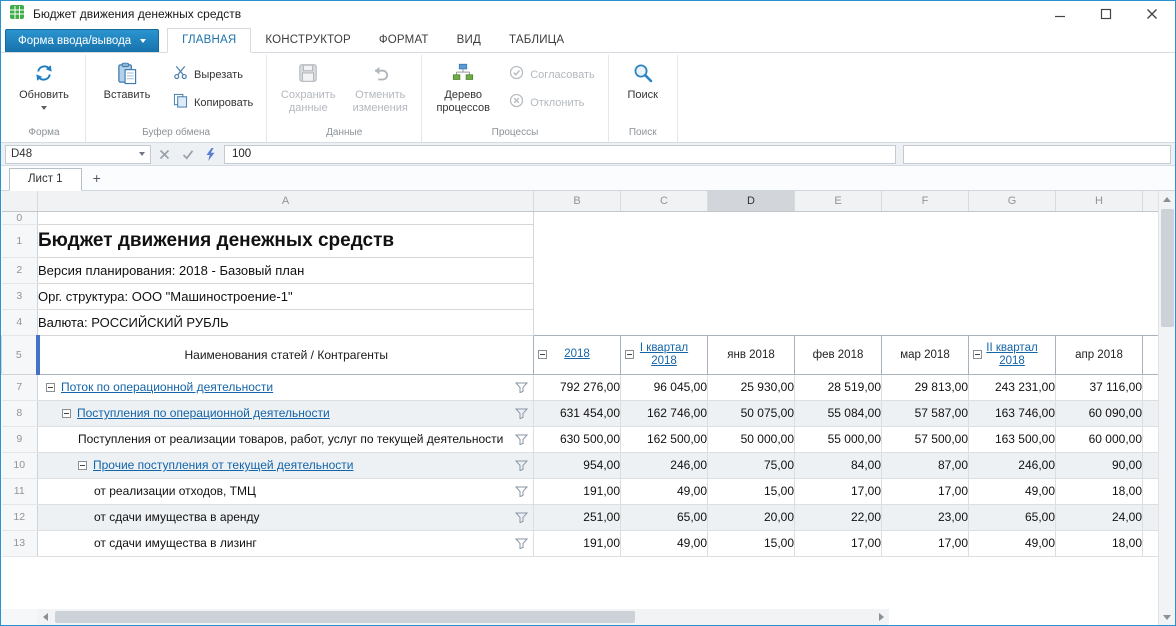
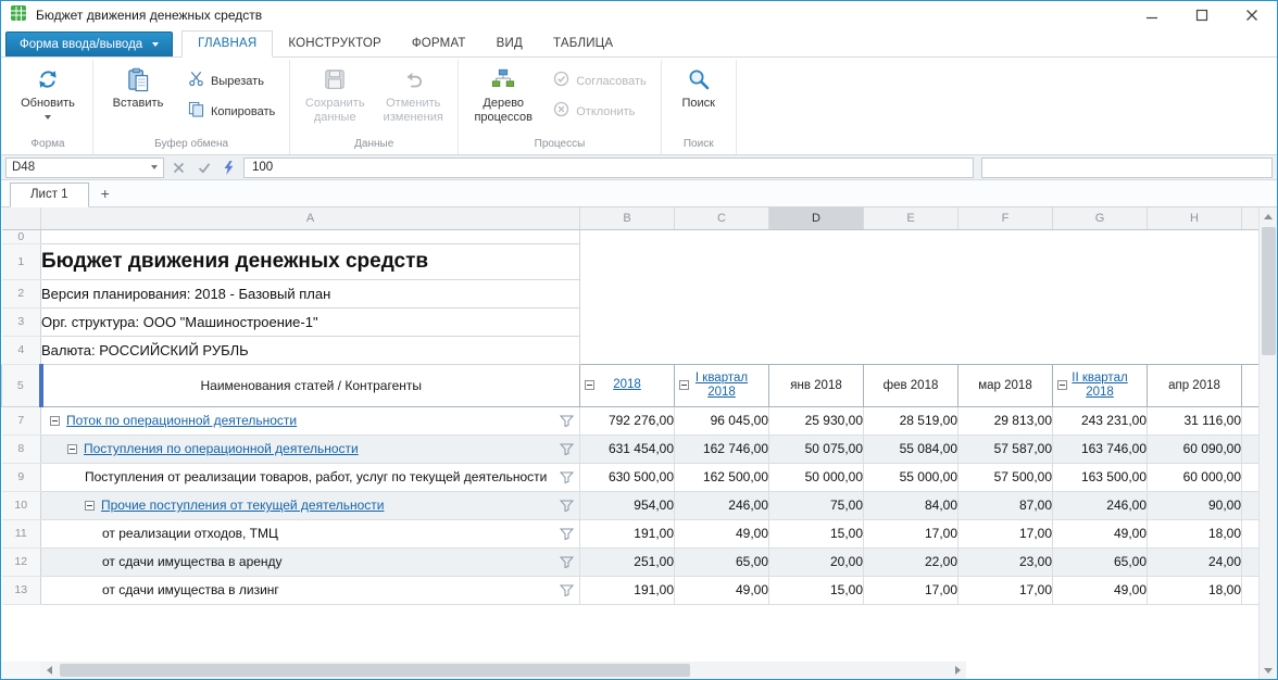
  Бюджет движения денежных средств
  Форма ввода/вывода
  ГЛАВНАЯ
  КОНСТРУКТОР
  ФОРМАТ
  ВИД
  ТАБЛИЦА
  Обновить
  Форма
  Вставить
  Вырезать
  Копировать
  Буфер обмена
  Сохранить данные
  Отменить изменения
  Данные
  Дерево процессов
  Согласовать
  Отклонить
  Процессы
  Поиск
  Поиск
  D48
  100
  Лист 1
  +
  	A	B	C	D	E	F	G	H
  0
  1	Бюджет движения денежных средств
  2	Версия планирования: 2018 - Базовый план
  3	Орг. структура: ООО "Машиностроение-1"
  4	Валюта: РОССИЙСКИЙ РУБЛЬ
  5	Наименования статей / Контрагенты	2018	I квартал 2018	янв 2018	фев 2018	мар 2018	II квартал 2018	апр 2018
- 7	Поток по операционной деятельности	792 276,00	96 045,00	25 930,00	28 519,00	29 813,00	243 231,00	37 116,00
+ 7	Поток по операционной деятельности	792 276,00	96 045,00	25 930,00	28 519,00	29 813,00	243 231,00	31 116,00
  8	Поступления по операционной деятельности	631 454,00	162 746,00	50 075,00	55 084,00	57 587,00	163 746,00	60 090,00
  9	Поступления от реализации товаров, работ, услуг по текущей деятельности	630 500,00	162 500,00	50 000,00	55 000,00	57 500,00	163 500,00	60 000,00
  10	Прочие поступления от текущей деятельности	954,00	246,00	75,00	84,00	87,00	246,00	90,00
  11	от реализации отходов, ТМЦ	191,00	49,00	15,00	17,00	17,00	49,00	18,00
  12	от сдачи имущества в аренду	251,00	65,00	20,00	22,00	23,00	65,00	24,00
  13	от сдачи имущества в лизинг	191,00	49,00	15,00	17,00	17,00	49,00	18,00
